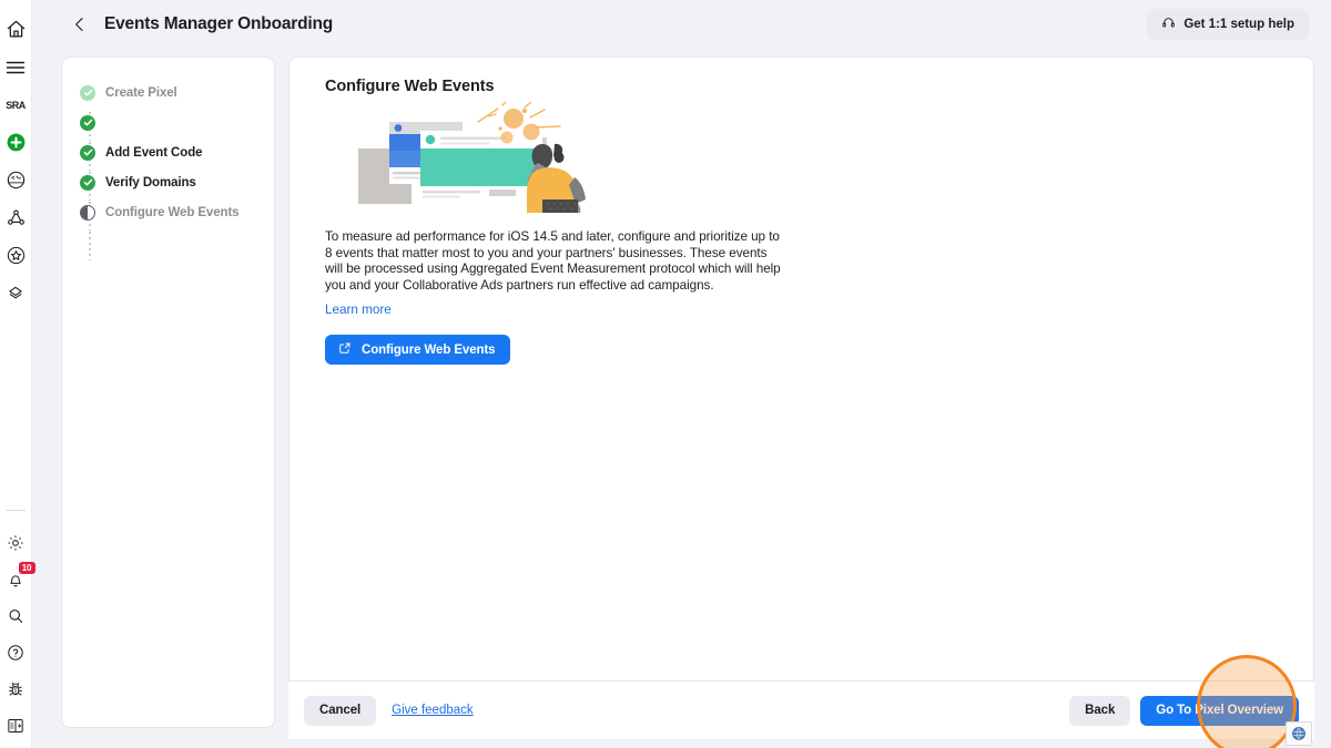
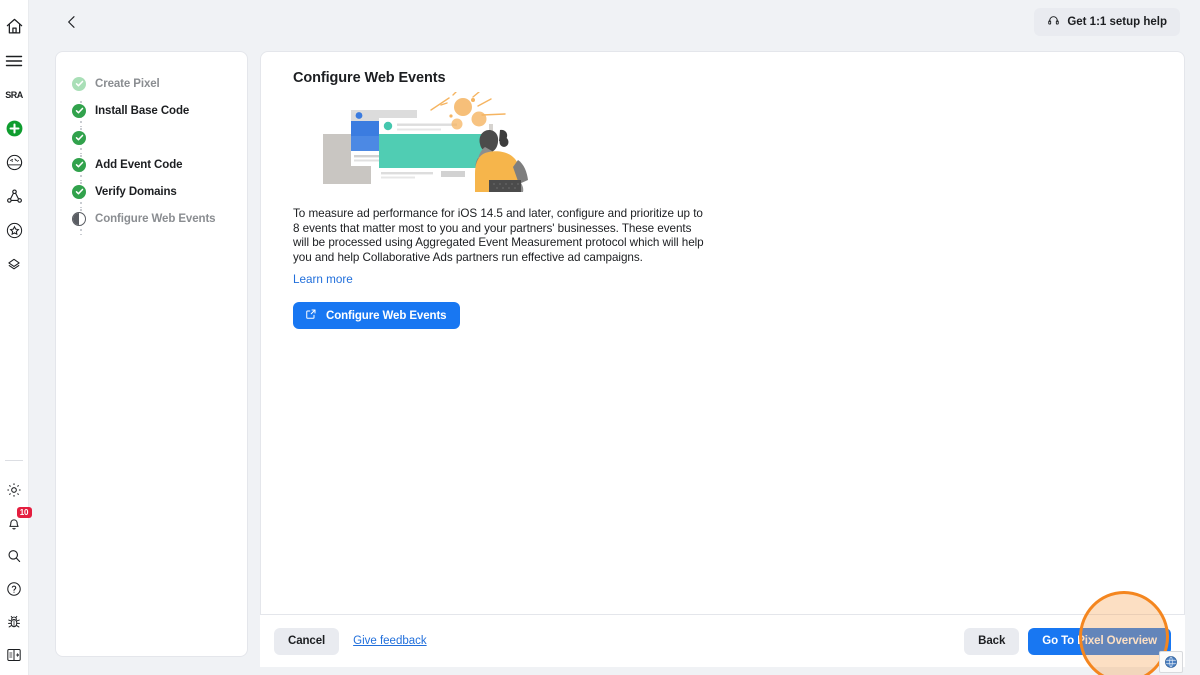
  SRA
  10
- Events Manager Onboarding
  Get 1:1 setup help
  Create Pixel
+ Install Base Code
  Add Event Code
  Verify Domains
  Configure Web Events
  Configure Web Events
- To measure ad performance for iOS 14.5 and later, configure and prioritize up to 8 events that matter most to you and your partners' businesses. These events will be processed using Aggregated Event Measurement protocol which will help you and your Collaborative Ads partners run effective ad campaigns.
+ To measure ad performance for iOS 14.5 and later, configure and prioritize up to 8 events that matter most to you and your partners' businesses. These events will be processed using Aggregated Event Measurement protocol which will help you and help Collaborative Ads partners run effective ad campaigns.
  Learn more
  Configure Web Events
  Cancel
  Give feedback
  Back
  Go To Pixel Overview
